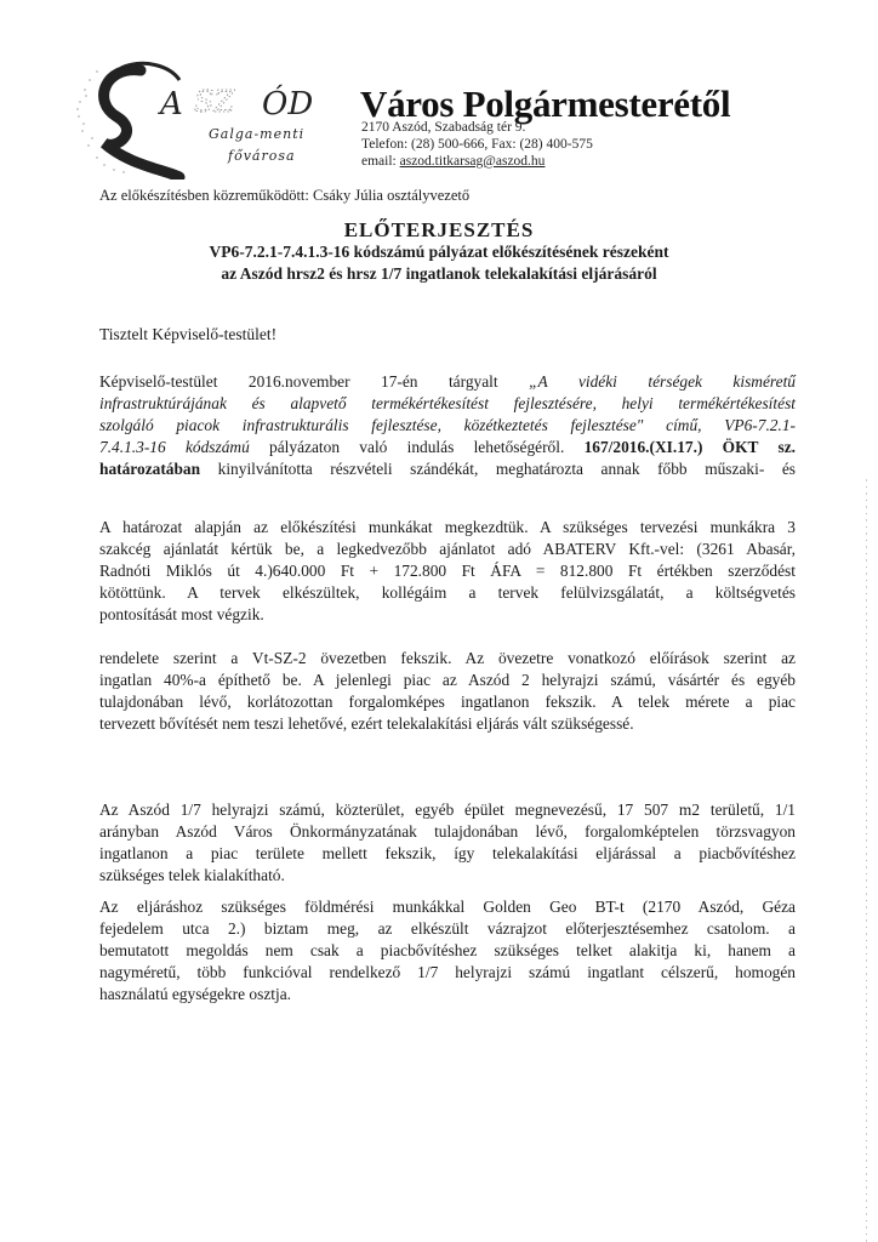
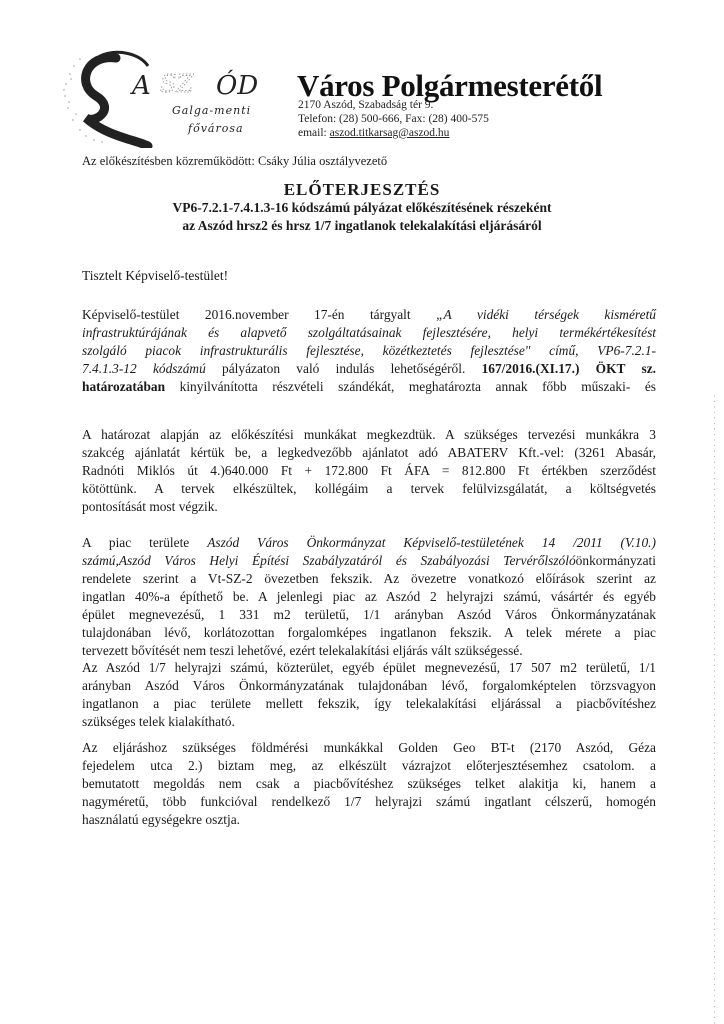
  A
  SZ
  ÓD
  Galga-menti
  fővárosa
  Város Polgármesterétől
  2170 Aszód, Szabadság tér 9.
  Telefon: (28) 500-666, Fax: (28) 400-575
  email: aszod.titkarsag@aszod.hu
  Az előkészítésben közreműködött: Csáky Júlia osztályvezető
  ELŐTERJESZTÉS
  VP6-7.2.1-7.4.1.3-16 kódszámú pályázat előkészítésének részeként
  az Aszód hrsz2 és hrsz 1/7 ingatlanok telekalakítási eljárásáról
  Tisztelt Képviselő-testület!
  Képviselő-testület 2016.november 17-én tárgyalt „A vidéki térségek kisméretű
- infrastruktúrájának és alapvető termékértékesítést fejlesztésére, helyi termékértékesítést
+ infrastruktúrájának és alapvető szolgáltatásainak fejlesztésére, helyi termékértékesítést
  szolgáló piacok infrastrukturális fejlesztése, közétkeztetés fejlesztése" című, VP6-7.2.1-
- 7.4.1.3-16 kódszámú pályázaton való indulás lehetőségéről. 167/2016.(XI.17.) ÖKT sz.
+ 7.4.1.3-12 kódszámú pályázaton való indulás lehetőségéről. 167/2016.(XI.17.) ÖKT sz.
  határozatában kinyilvánította részvételi szándékát, meghatározta annak főbb műszaki- és
  A határozat alapján az előkészítési munkákat megkezdtük. A szükséges tervezési munkákra 3
  szakcég ajánlatát kértük be, a legkedvezőbb ajánlatot adó ABATERV Kft.-vel: (3261 Abasár,
  Radnóti Miklós út 4.)640.000 Ft + 172.800 Ft ÁFA = 812.800 Ft értékben szerződést
  kötöttünk. A tervek elkészültek, kollégáim a tervek felülvizsgálatát, a költségvetés
  pontosítását most végzik.
+ A piac területe Aszód Város Önkormányzat Képviselő-testületének 14 /2011 (V.10.)
+ számú,Aszód Város Helyi Építési Szabályzatáról és Szabályozási Tervérőlszólóönkormányzati
  rendelete szerint a Vt-SZ-2 övezetben fekszik. Az övezetre vonatkozó előírások szerint az
  ingatlan 40%-a építhető be. A jelenlegi piac az Aszód 2 helyrajzi számú, vásártér és egyéb
+ épület megnevezésű, 1 331 m2 területű, 1/1 arányban Aszód Város Önkormányzatának
  tulajdonában lévő, korlátozottan forgalomképes ingatlanon fekszik. A telek mérete a piac
  tervezett bővítését nem teszi lehetővé, ezért telekalakítási eljárás vált szükségessé.
  Az Aszód 1/7 helyrajzi számú, közterület, egyéb épület megnevezésű, 17 507 m2 területű, 1/1
  arányban Aszód Város Önkormányzatának tulajdonában lévő, forgalomképtelen törzsvagyon
  ingatlanon a piac területe mellett fekszik, így telekalakítási eljárással a piacbővítéshez
  szükséges telek kialakítható.
  Az eljáráshoz szükséges földmérési munkákkal Golden Geo BT-t (2170 Aszód, Géza
  fejedelem utca 2.) biztam meg, az elkészült vázrajzot előterjesztésemhez csatolom. a
  bemutatott megoldás nem csak a piacbővítéshez szükséges telket alakitja ki, hanem a
  nagyméretű, több funkcióval rendelkező 1/7 helyrajzi számú ingatlant célszerű, homogén
  használatú egységekre osztja.
